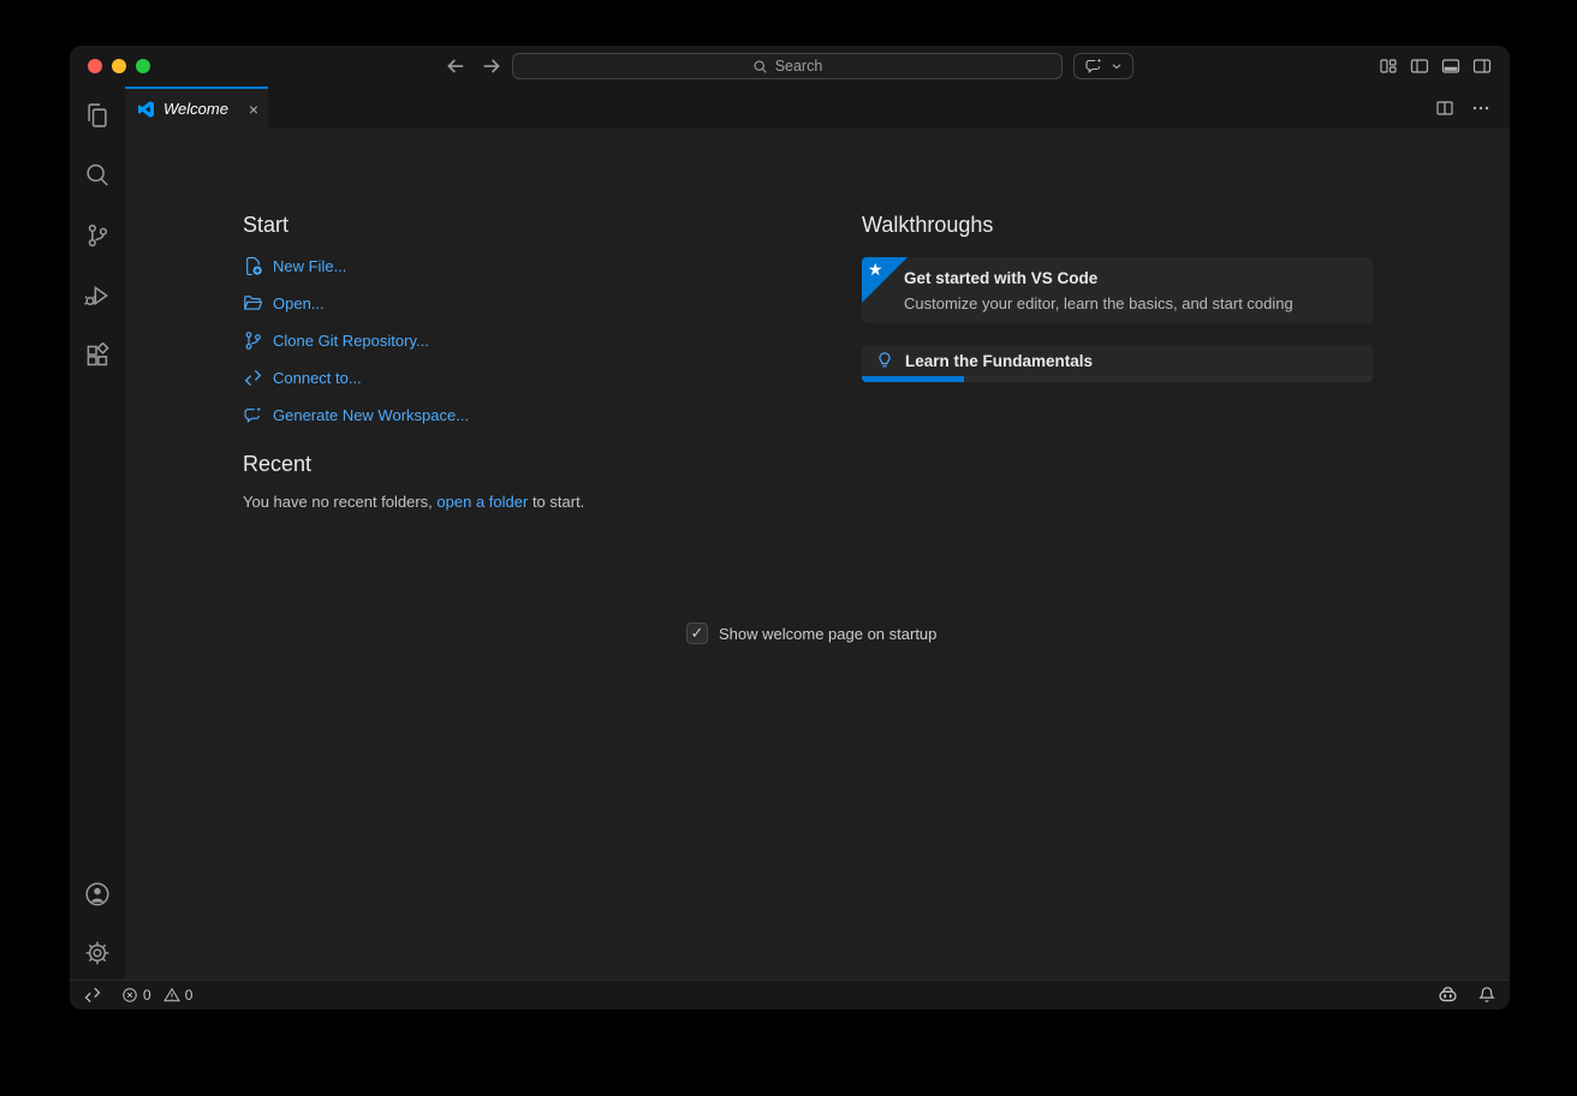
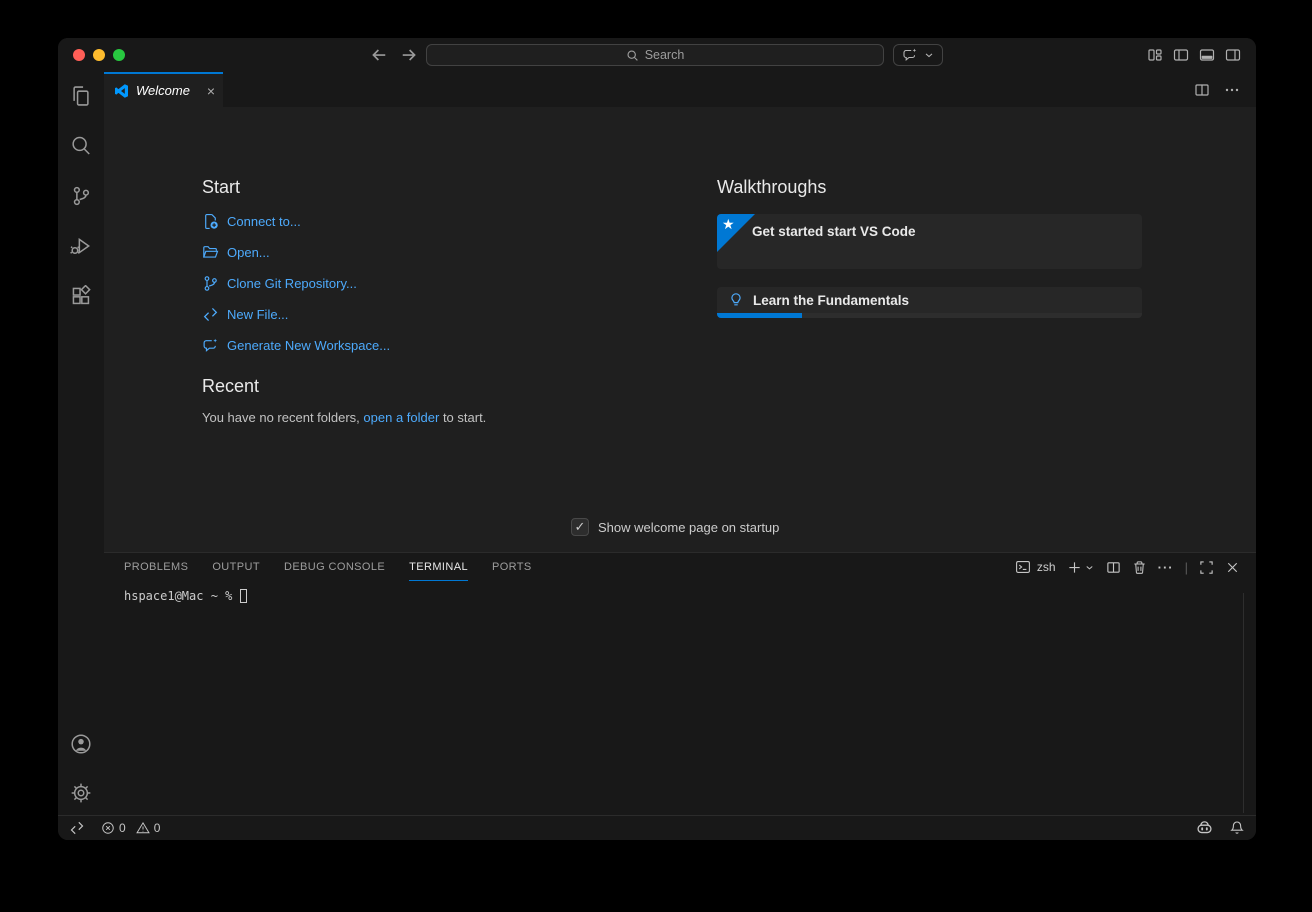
  Search
  Welcome
  ×
  Start
- New File...
+ Connect to...
  Open...
  Clone Git Repository...
- Connect to...
+ New File...
  Generate New Workspace...
  Recent
  You have no recent folders, open a folder to start.
  Walkthroughs
  ★
- Get started with VS Code
+ Get started start VS Code
- Customize your editor, learn the basics, and start coding
  Learn the Fundamentals
  ✓
  Show welcome page on startup
+ PROBLEMS
+ OUTPUT
+ DEBUG CONSOLE
+ TERMINAL
+ PORTS
+ zsh
+ ···
+ |
+ hspace1@Mac ~ %
  0
  0
